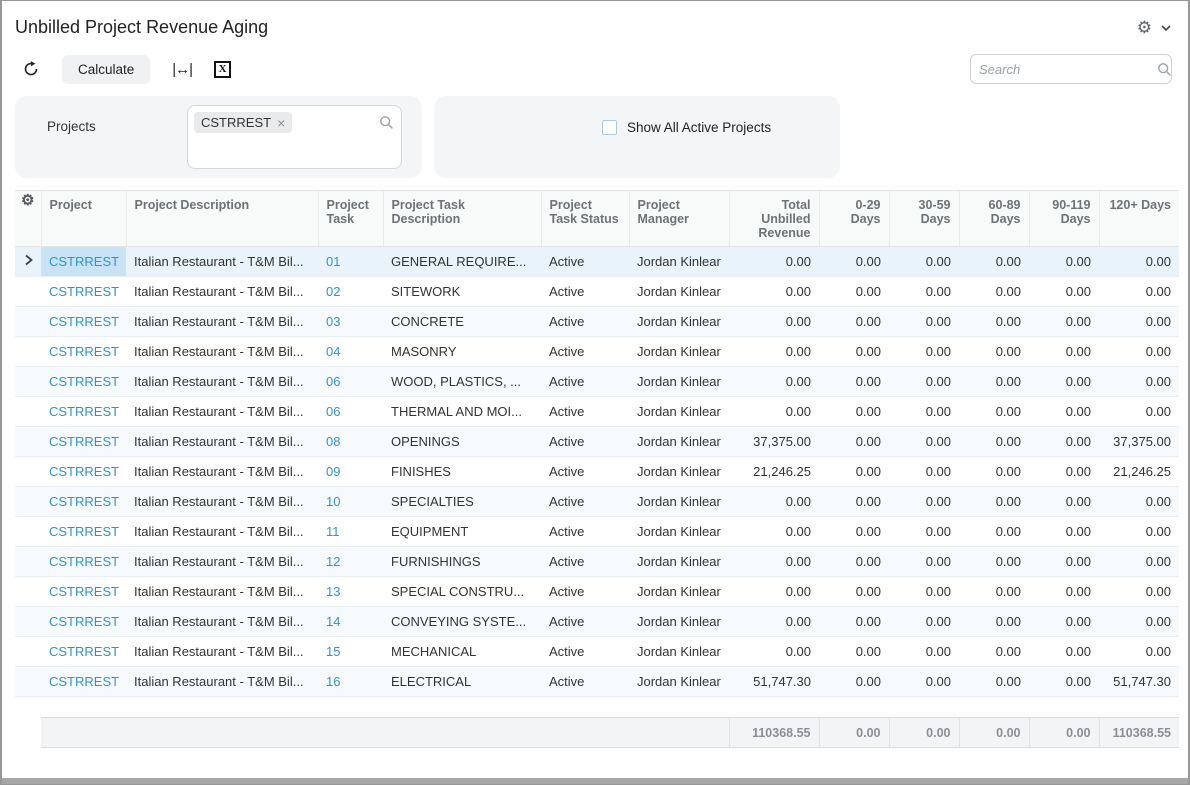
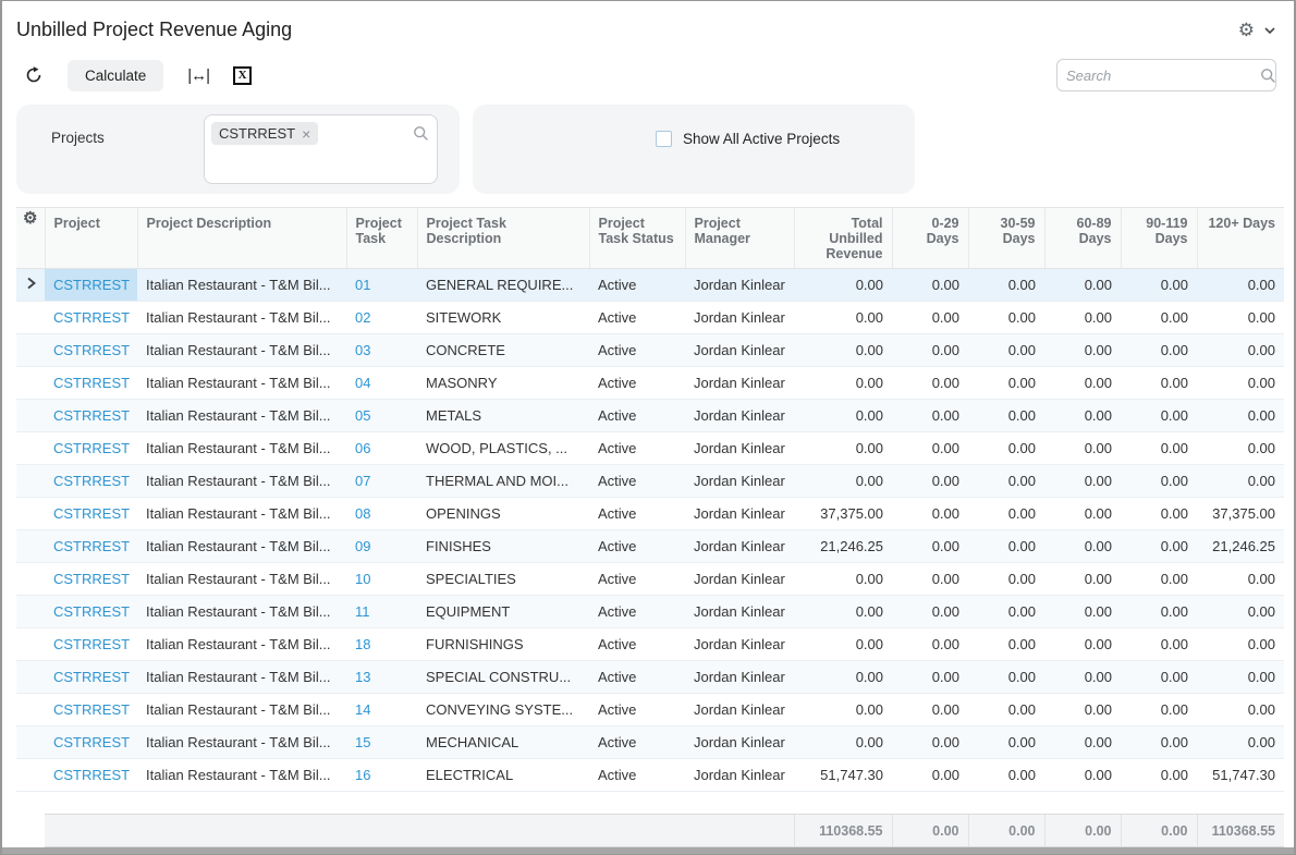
  Unbilled Project Revenue Aging
  ⚙
  Calculate
  |↔|
  X
  Search
  Projects
  CSTRREST
  ×
  Show All Active Projects
  ⚙	Project	Project Description	Project Task	Project Task Description	Project Task Status	Project Manager	Total Unbilled Revenue	0-29 Days	30-59 Days	60-89 Days	90-119 Days	120+ Days
  	CSTRREST	Italian Restaurant - T&M Bil...	01	GENERAL REQUIRE...	Active	Jordan Kinlear	0.00	0.00	0.00	0.00	0.00	0.00
  	CSTRREST	Italian Restaurant - T&M Bil...	02	SITEWORK	Active	Jordan Kinlear	0.00	0.00	0.00	0.00	0.00	0.00
  	CSTRREST	Italian Restaurant - T&M Bil...	03	CONCRETE	Active	Jordan Kinlear	0.00	0.00	0.00	0.00	0.00	0.00
  	CSTRREST	Italian Restaurant - T&M Bil...	04	MASONRY	Active	Jordan Kinlear	0.00	0.00	0.00	0.00	0.00	0.00
+ 	CSTRREST	Italian Restaurant - T&M Bil...	05	METALS	Active	Jordan Kinlear	0.00	0.00	0.00	0.00	0.00	0.00
  	CSTRREST	Italian Restaurant - T&M Bil...	06	WOOD, PLASTICS, ...	Active	Jordan Kinlear	0.00	0.00	0.00	0.00	0.00	0.00
- 	CSTRREST	Italian Restaurant - T&M Bil...	06	THERMAL AND MOI...	Active	Jordan Kinlear	0.00	0.00	0.00	0.00	0.00	0.00
+ 	CSTRREST	Italian Restaurant - T&M Bil...	07	THERMAL AND MOI...	Active	Jordan Kinlear	0.00	0.00	0.00	0.00	0.00	0.00
  	CSTRREST	Italian Restaurant - T&M Bil...	08	OPENINGS	Active	Jordan Kinlear	37,375.00	0.00	0.00	0.00	0.00	37,375.00
  	CSTRREST	Italian Restaurant - T&M Bil...	09	FINISHES	Active	Jordan Kinlear	21,246.25	0.00	0.00	0.00	0.00	21,246.25
  	CSTRREST	Italian Restaurant - T&M Bil...	10	SPECIALTIES	Active	Jordan Kinlear	0.00	0.00	0.00	0.00	0.00	0.00
  	CSTRREST	Italian Restaurant - T&M Bil...	11	EQUIPMENT	Active	Jordan Kinlear	0.00	0.00	0.00	0.00	0.00	0.00
- 	CSTRREST	Italian Restaurant - T&M Bil...	12	FURNISHINGS	Active	Jordan Kinlear	0.00	0.00	0.00	0.00	0.00	0.00
+ 	CSTRREST	Italian Restaurant - T&M Bil...	18	FURNISHINGS	Active	Jordan Kinlear	0.00	0.00	0.00	0.00	0.00	0.00
  	CSTRREST	Italian Restaurant - T&M Bil...	13	SPECIAL CONSTRU...	Active	Jordan Kinlear	0.00	0.00	0.00	0.00	0.00	0.00
  	CSTRREST	Italian Restaurant - T&M Bil...	14	CONVEYING SYSTE...	Active	Jordan Kinlear	0.00	0.00	0.00	0.00	0.00	0.00
  	CSTRREST	Italian Restaurant - T&M Bil...	15	MECHANICAL	Active	Jordan Kinlear	0.00	0.00	0.00	0.00	0.00	0.00
  	CSTRREST	Italian Restaurant - T&M Bil...	16	ELECTRICAL	Active	Jordan Kinlear	51,747.30	0.00	0.00	0.00	0.00	51,747.30
  		110368.55	0.00	0.00	0.00	0.00	110368.55
